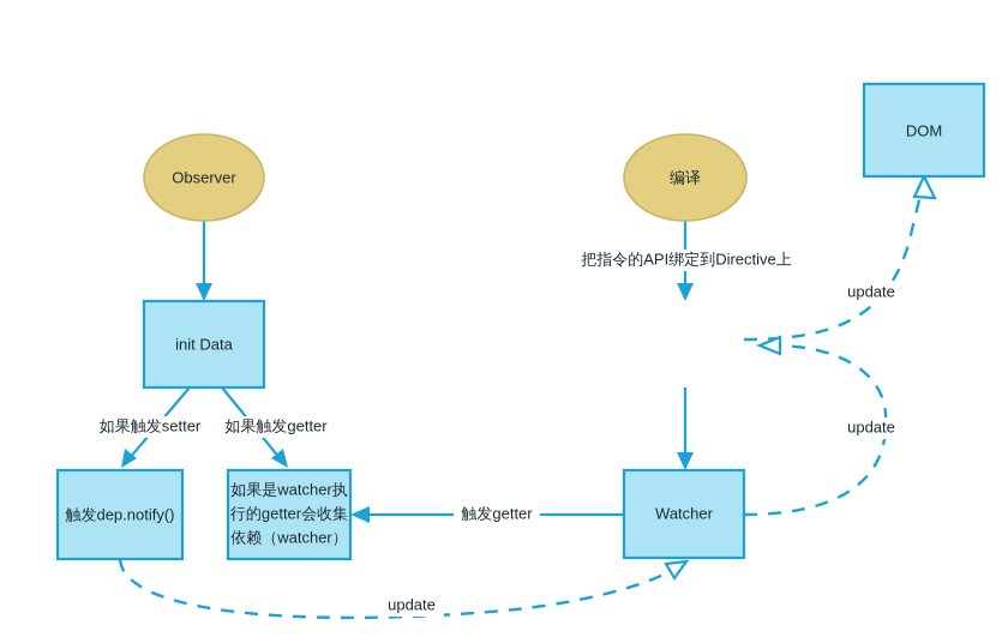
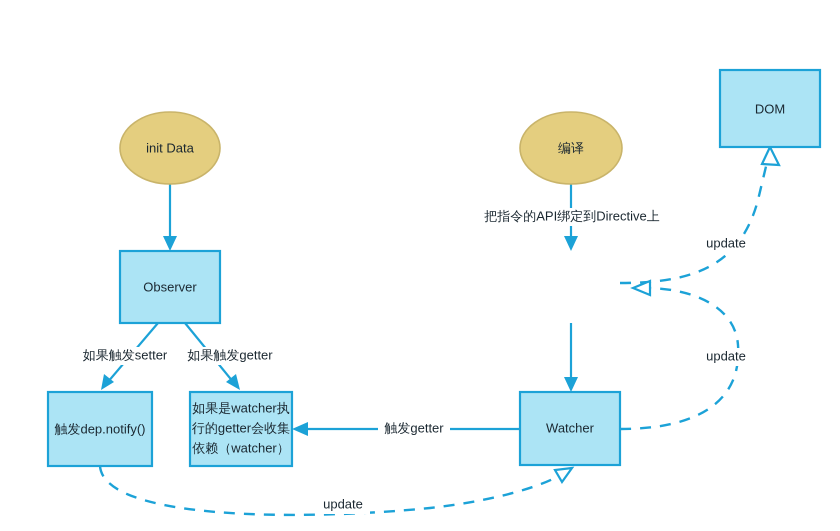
- Observer
+ init Data
  编译
  DOM
- init Data
+ Observer
  触发dep.notify()
  如果是watcher执
  行的getter会收集
  依赖（watcher）
  Watcher
  如果触发setter
  如果触发getter
  把指令的API绑定到Directive上
  触发getter
  update
  update
  update
